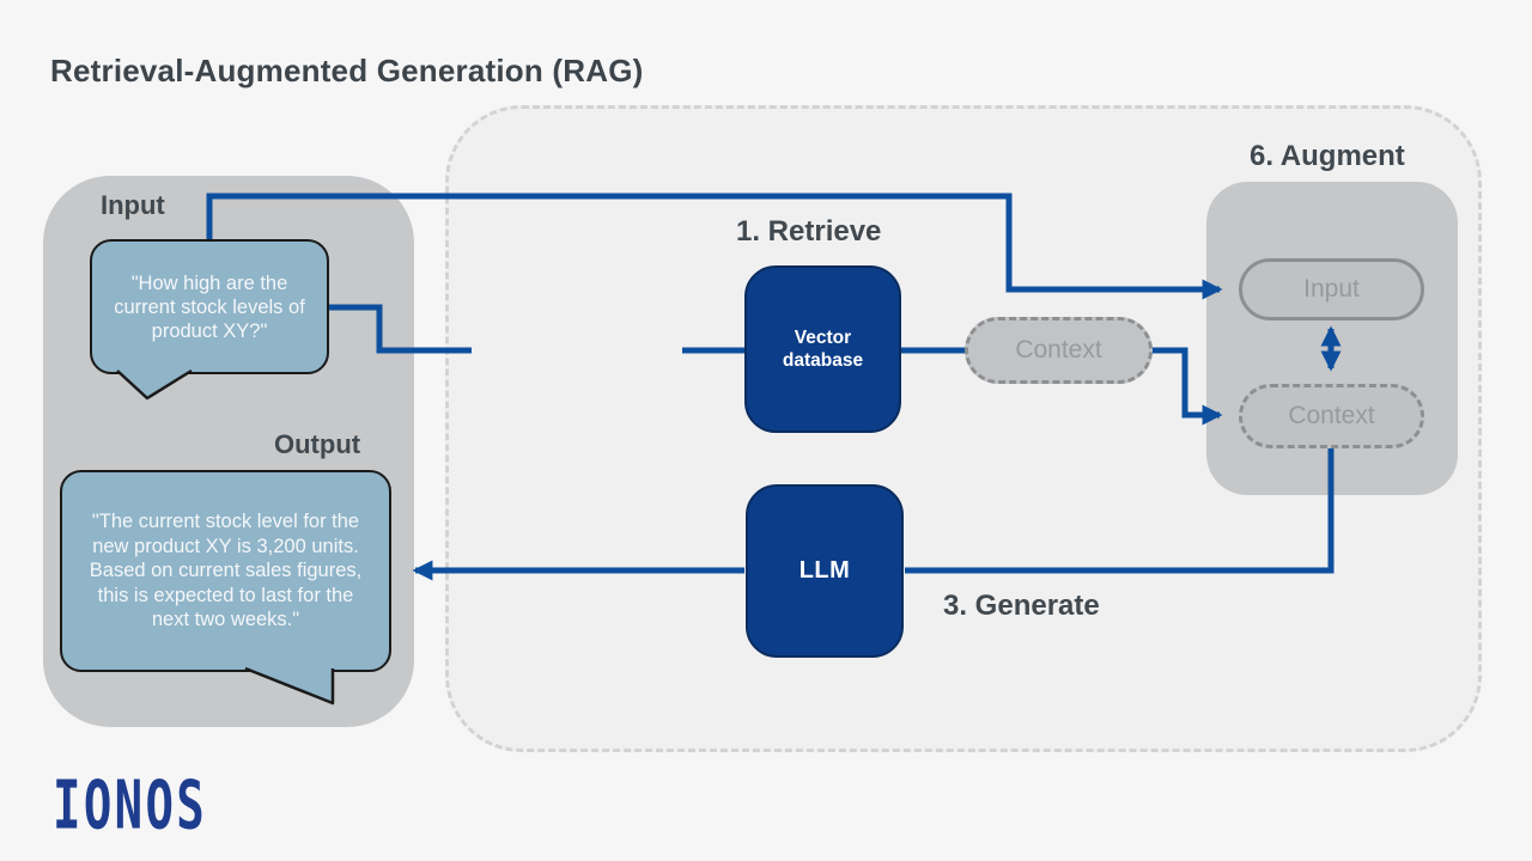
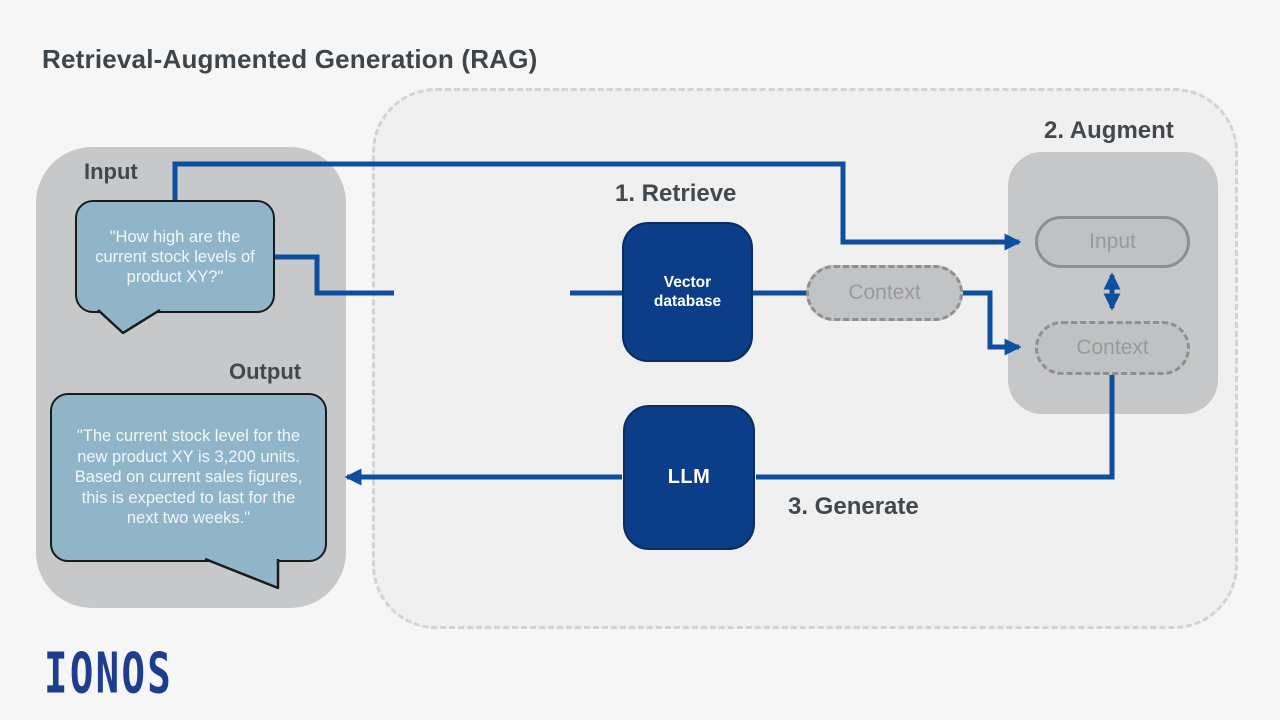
  Retrieval-Augmented Generation (RAG)
  Input
  "How high are the
  current stock levels of
  product XY?"
  Output
  "The current stock level for the
  new product XY is 3,200 units.
  Based on current sales figures,
  this is expected to last for the
  next two weeks."
  1. Retrieve
- 6. Augment
+ 2. Augment
  3. Generate
  Vector
  database
  Context
  LLM
  Input
  Context
  IONOS
